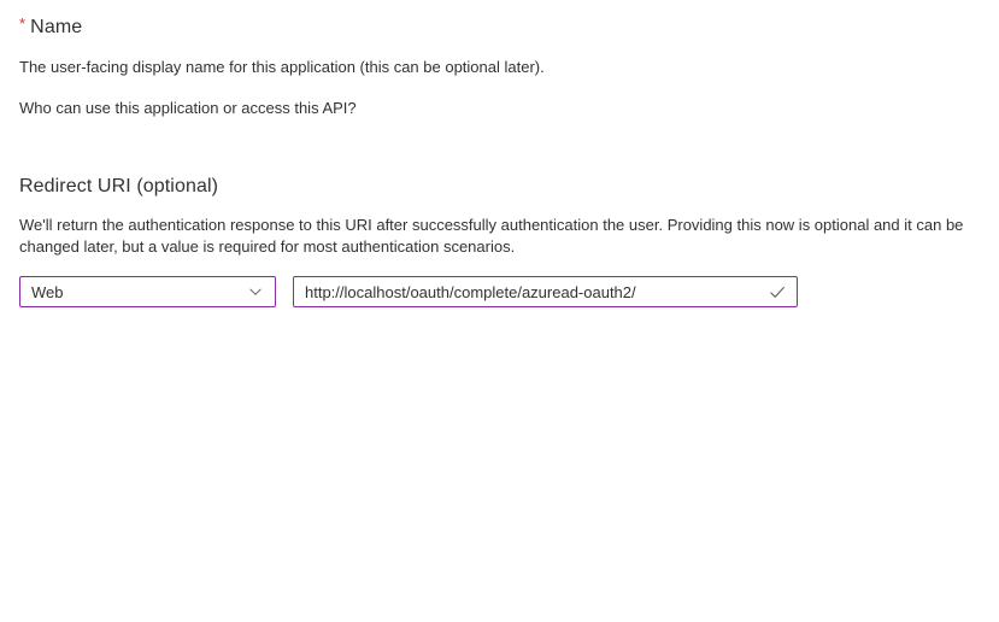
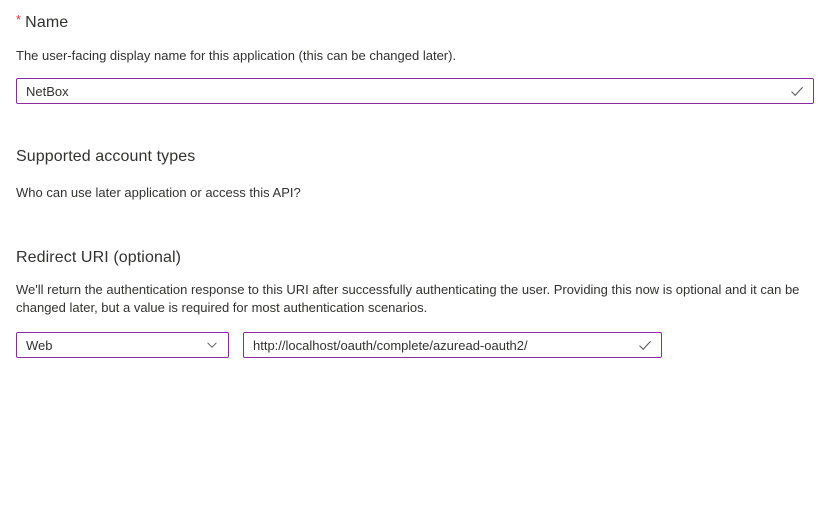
  * Name
- The user-facing display name for this application (this can be optional later).
+ The user-facing display name for this application (this can be changed later).
+ NetBox
+ Supported account types
- Who can use this application or access this API?
+ Who can use later application or access this API?
  Redirect URI (optional)
- We'll return the authentication response to this URI after successfully authentication the user. Providing this now is optional and it can be changed later, but a value is required for most authentication scenarios.
+ We'll return the authentication response to this URI after successfully authenticating the user. Providing this now is optional and it can be changed later, but a value is required for most authentication scenarios.
  Web
  http://localhost/oauth/complete/azuread-oauth2/
